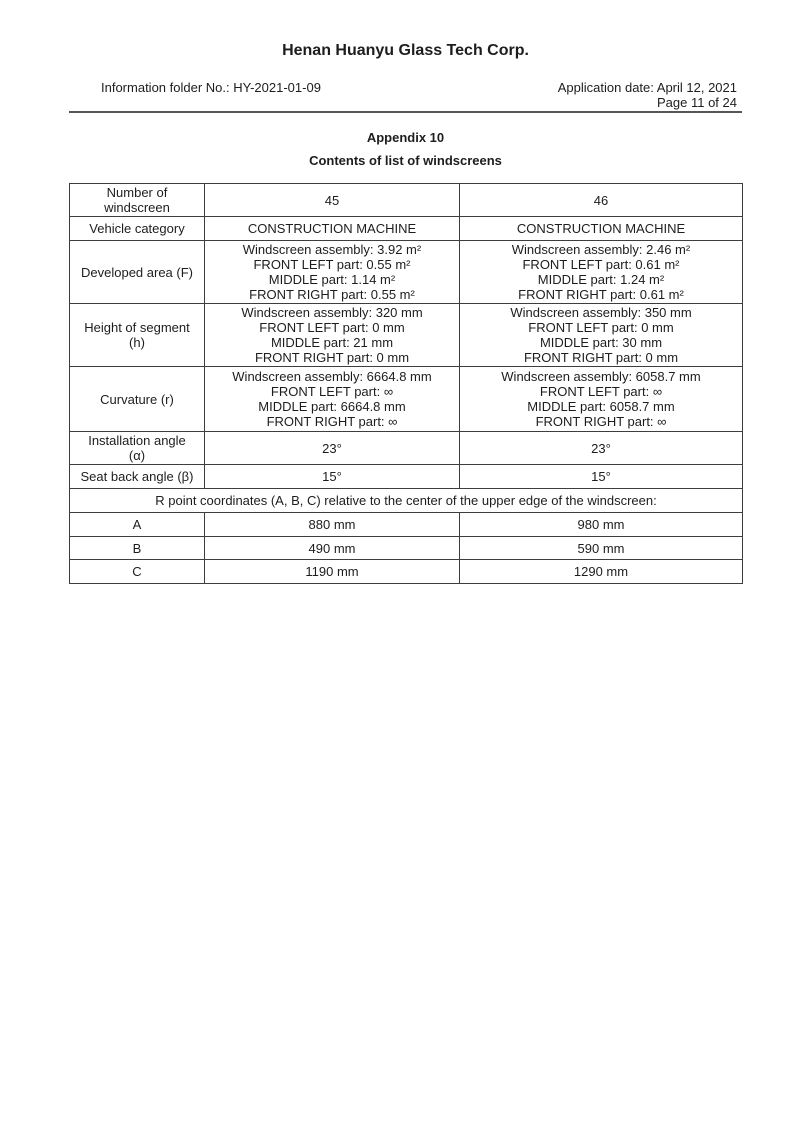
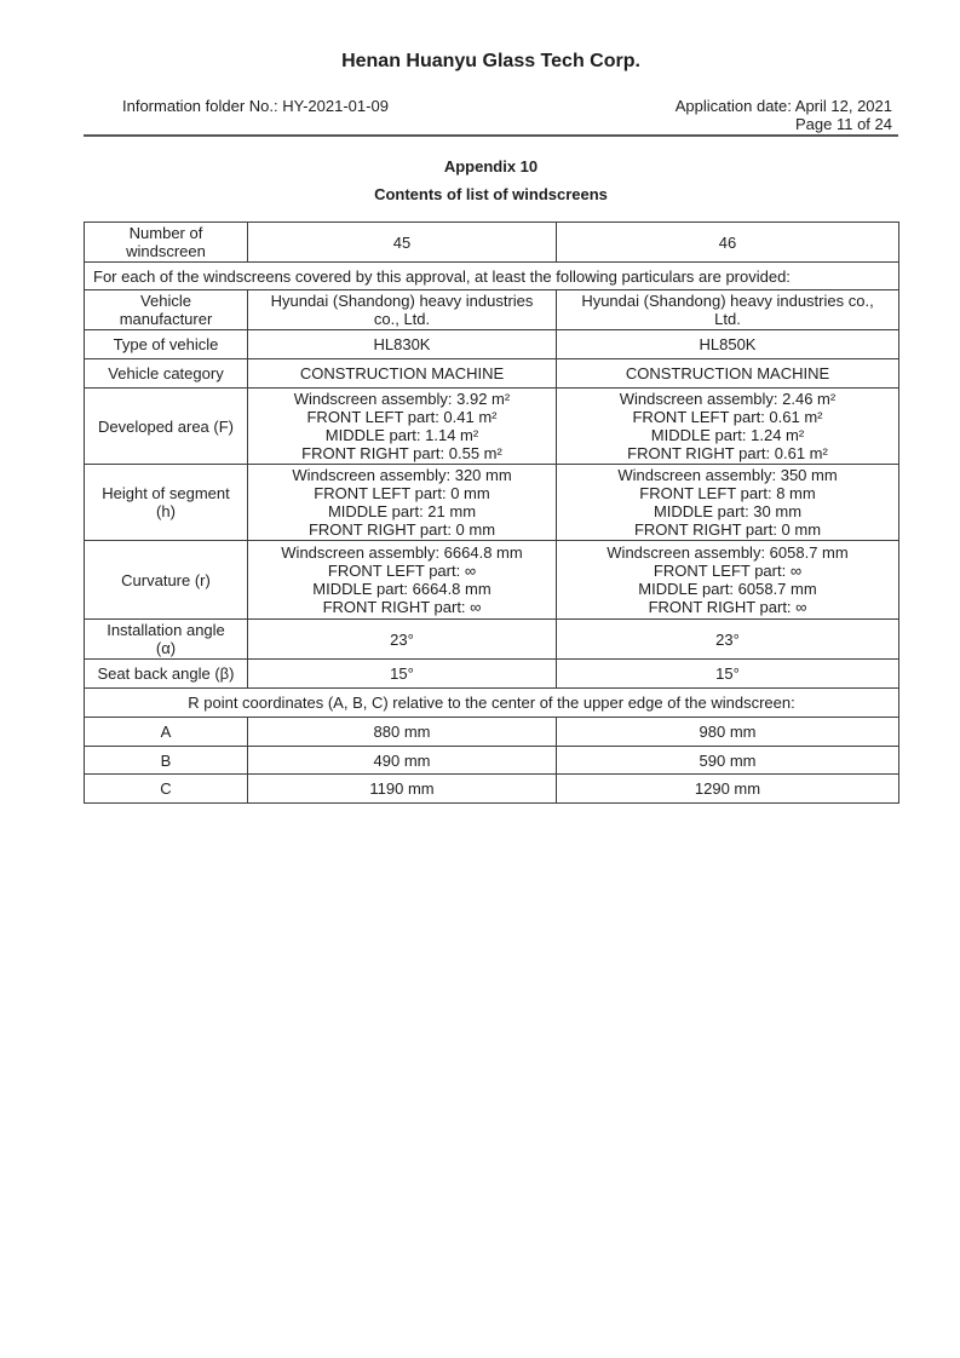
  Henan Huanyu Glass Tech Corp.
  Information folder No.: HY-2021-01-09
  Application date: April 12, 2021
  Page 11 of 24
  Appendix 10
  Contents of list of windscreens
  Number of windscreen	45	46
+ For each of the windscreens covered by this approval, at least the following particulars are provided:
+ Vehicle manufacturer	Hyundai (Shandong) heavy industries co., Ltd.	Hyundai (Shandong) heavy industries co., Ltd.
+ Type of vehicle	HL830K	HL850K
  Vehicle category	CONSTRUCTION MACHINE	CONSTRUCTION MACHINE
- Developed area (F)	Windscreen assembly: 3.92 m² FRONT LEFT part: 0.55 m² MIDDLE part: 1.14 m² FRONT RIGHT part: 0.55 m²	Windscreen assembly: 2.46 m² FRONT LEFT part: 0.61 m² MIDDLE part: 1.24 m² FRONT RIGHT part: 0.61 m²
+ Developed area (F)	Windscreen assembly: 3.92 m² FRONT LEFT part: 0.41 m² MIDDLE part: 1.14 m² FRONT RIGHT part: 0.55 m²	Windscreen assembly: 2.46 m² FRONT LEFT part: 0.61 m² MIDDLE part: 1.24 m² FRONT RIGHT part: 0.61 m²
- Height of segment (h)	Windscreen assembly: 320 mm FRONT LEFT part: 0 mm MIDDLE part: 21 mm FRONT RIGHT part: 0 mm	Windscreen assembly: 350 mm FRONT LEFT part: 0 mm MIDDLE part: 30 mm FRONT RIGHT part: 0 mm
+ Height of segment (h)	Windscreen assembly: 320 mm FRONT LEFT part: 0 mm MIDDLE part: 21 mm FRONT RIGHT part: 0 mm	Windscreen assembly: 350 mm FRONT LEFT part: 8 mm MIDDLE part: 30 mm FRONT RIGHT part: 0 mm
  Curvature (r)	Windscreen assembly: 6664.8 mm FRONT LEFT part: ∞ MIDDLE part: 6664.8 mm FRONT RIGHT part: ∞	Windscreen assembly: 6058.7 mm FRONT LEFT part: ∞ MIDDLE part: 6058.7 mm FRONT RIGHT part: ∞
  Installation angle (α)	23°	23°
  Seat back angle (β)	15°	15°
  R point coordinates (A, B, C) relative to the center of the upper edge of the windscreen:
  A	880 mm	980 mm
  B	490 mm	590 mm
  C	1190 mm	1290 mm
